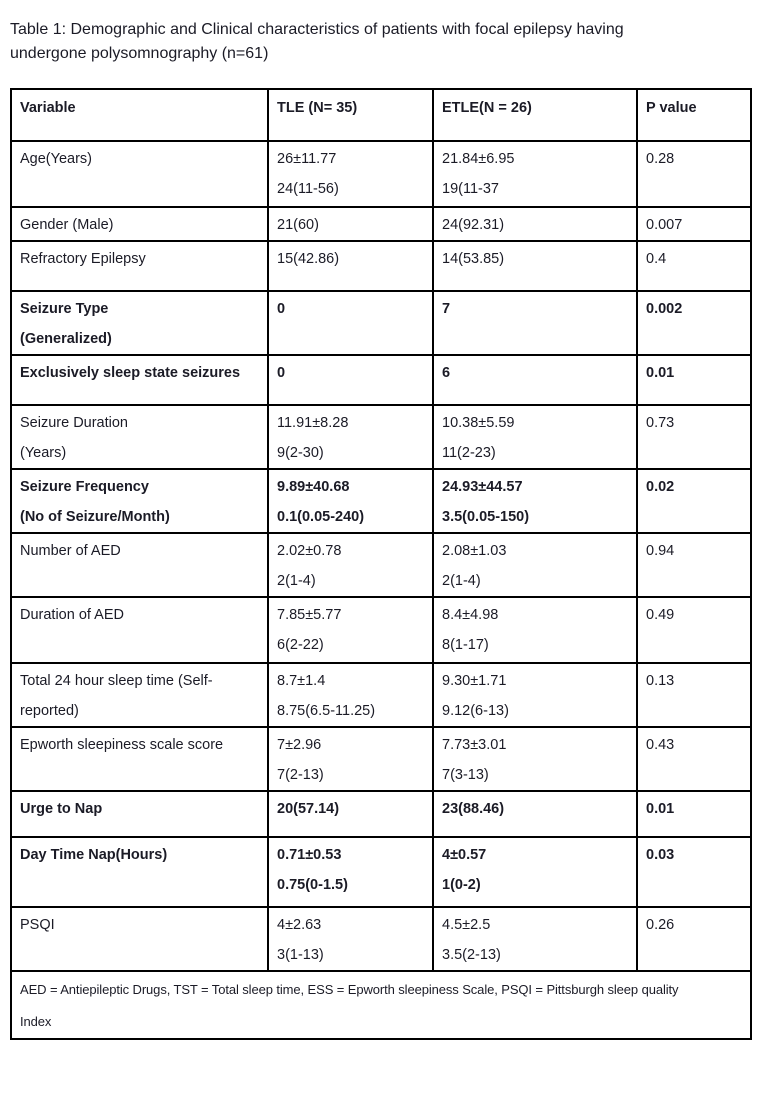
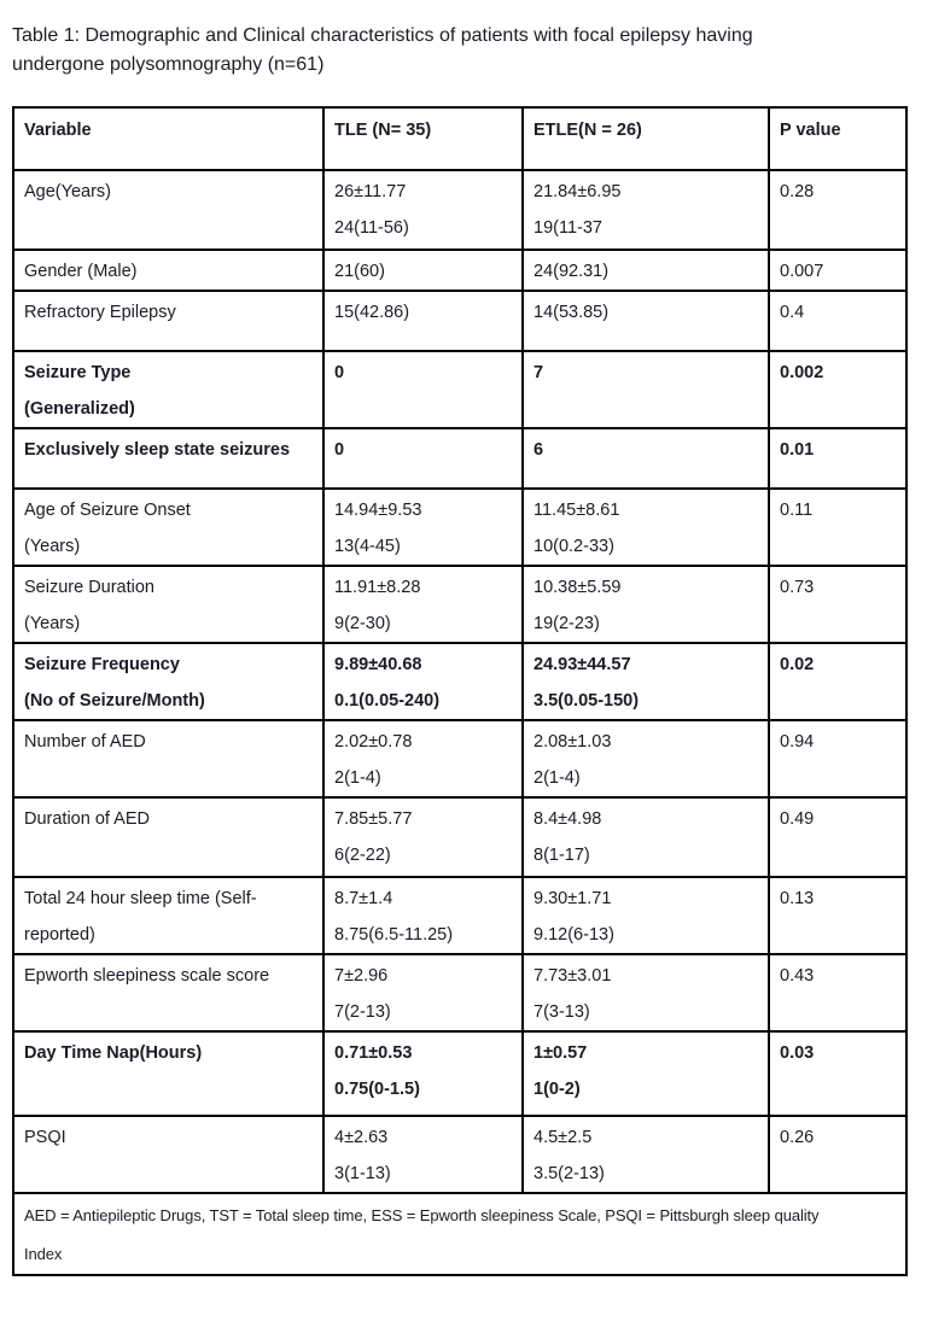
  Table 1: Demographic and Clinical characteristics of patients with focal epilepsy having
  undergone polysomnography (n=61)
  Variable	TLE (N= 35)	ETLE(N = 26)	P value
  Age(Years)	26±11.7724(11-56)	21.84±6.9519(11-37	0.28
  Gender (Male)	21(60)	24(92.31)	0.007
  Refractory Epilepsy	15(42.86)	14(53.85)	0.4
  Seizure Type(Generalized)	0	7	0.002
  Exclusively sleep state seizures	0	6	0.01
+ Age of Seizure Onset(Years)	14.94±9.5313(4-45)	11.45±8.6110(0.2-33)	0.11
- Seizure Duration(Years)	11.91±8.289(2-30)	10.38±5.5911(2-23)	0.73
+ Seizure Duration(Years)	11.91±8.289(2-30)	10.38±5.5919(2-23)	0.73
  Seizure Frequency(No of Seizure/Month)	9.89±40.680.1(0.05-240)	24.93±44.573.5(0.05-150)	0.02
  Number of AED	2.02±0.782(1-4)	2.08±1.032(1-4)	0.94
  Duration of AED	7.85±5.776(2-22)	8.4±4.988(1-17)	0.49
  Total 24 hour sleep time (Self-reported)	8.7±1.48.75(6.5-11.25)	9.30±1.719.12(6-13)	0.13
  Epworth sleepiness scale score	7±2.967(2-13)	7.73±3.017(3-13)	0.43
- Urge to Nap	20(57.14)	23(88.46)	0.01
- Day Time Nap(Hours)	0.71±0.530.75(0-1.5)	4±0.571(0-2)	0.03
+ Day Time Nap(Hours)	0.71±0.530.75(0-1.5)	1±0.571(0-2)	0.03
  PSQI	4±2.633(1-13)	4.5±2.53.5(2-13)	0.26
  AED = Antiepileptic Drugs, TST = Total sleep time, ESS = Epworth sleepiness Scale, PSQI = Pittsburgh sleep quality Index
